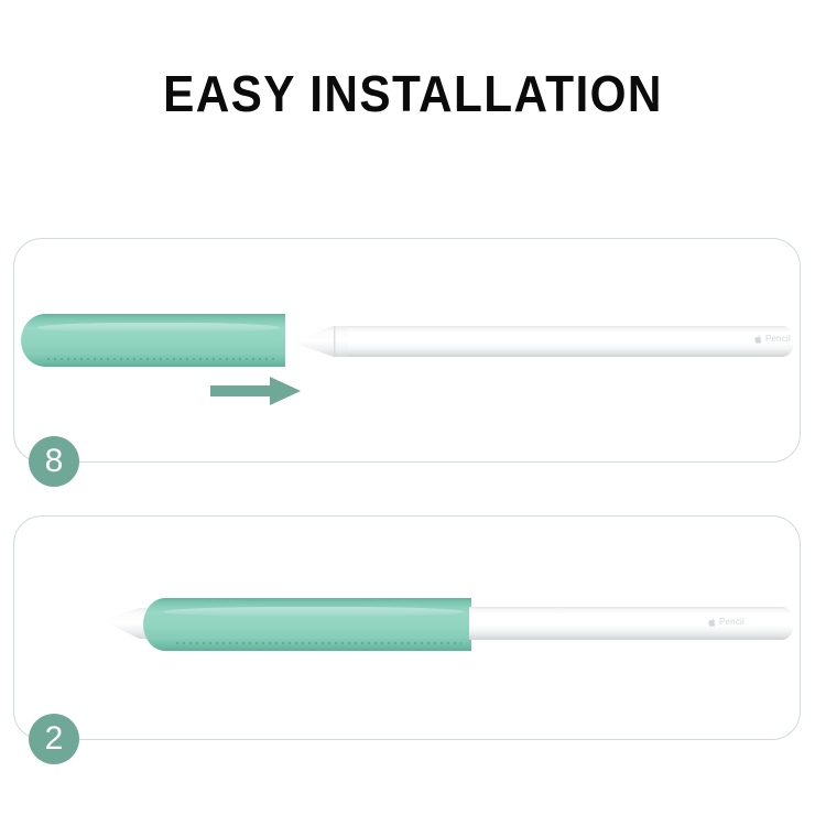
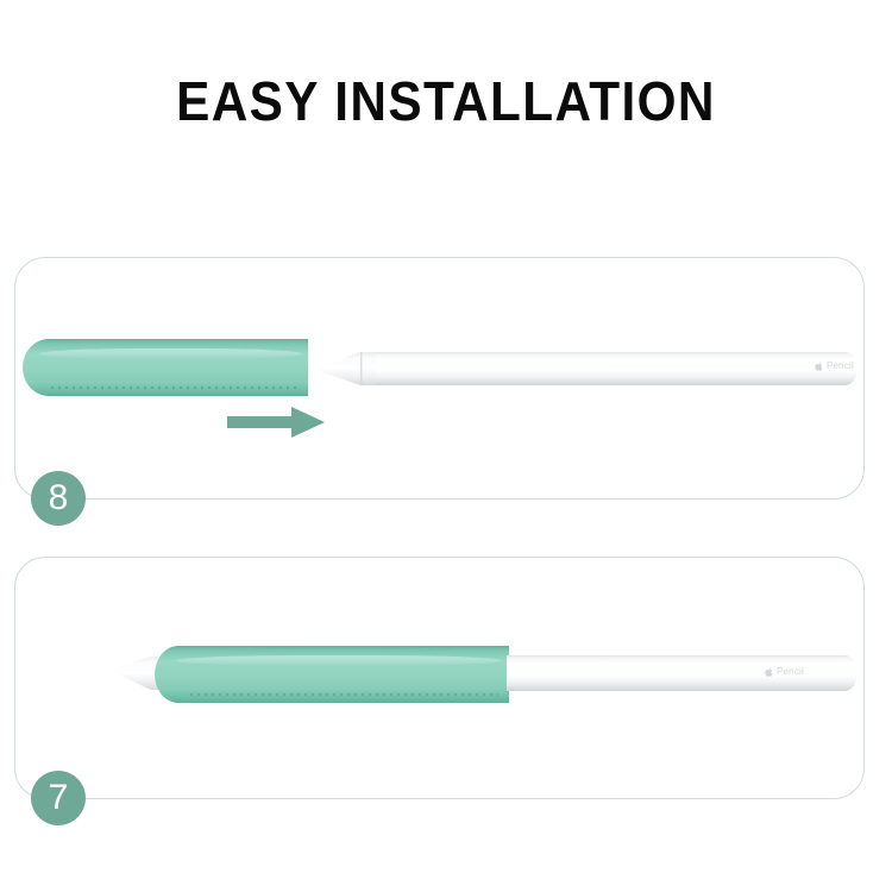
  EASY INSTALLATION
  Pencil
  8
  Pencil
- 2
+ 7
